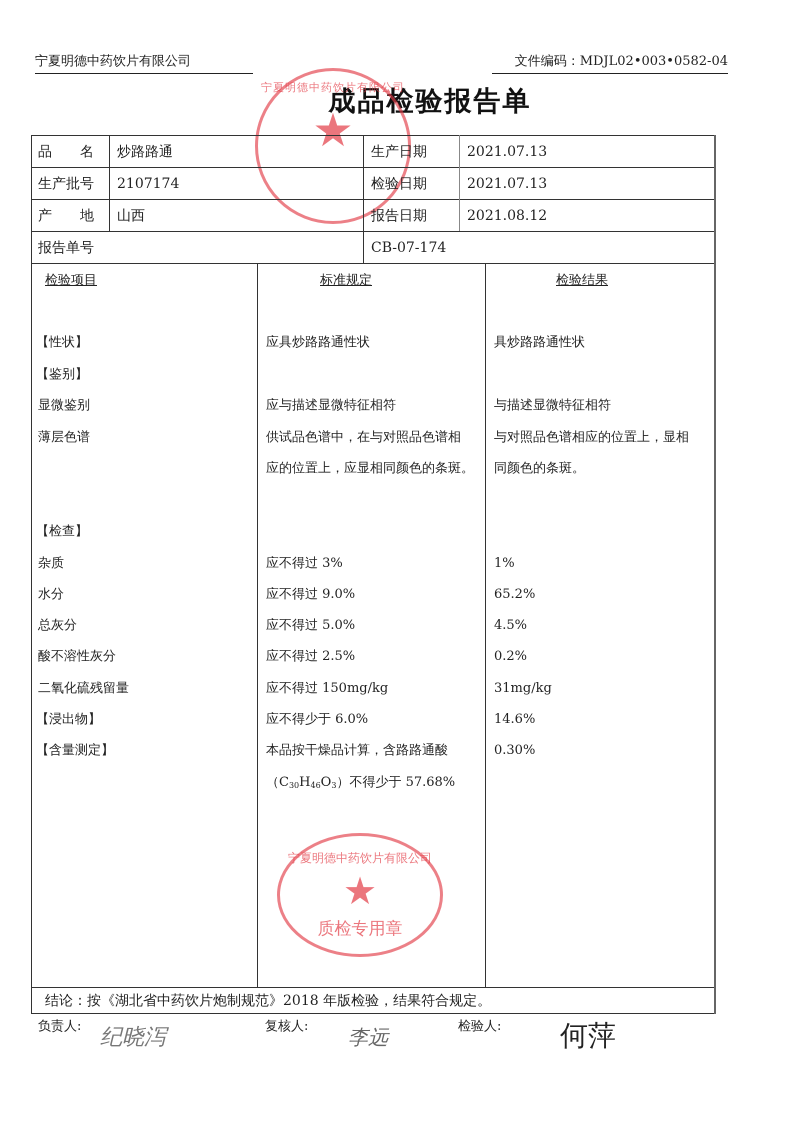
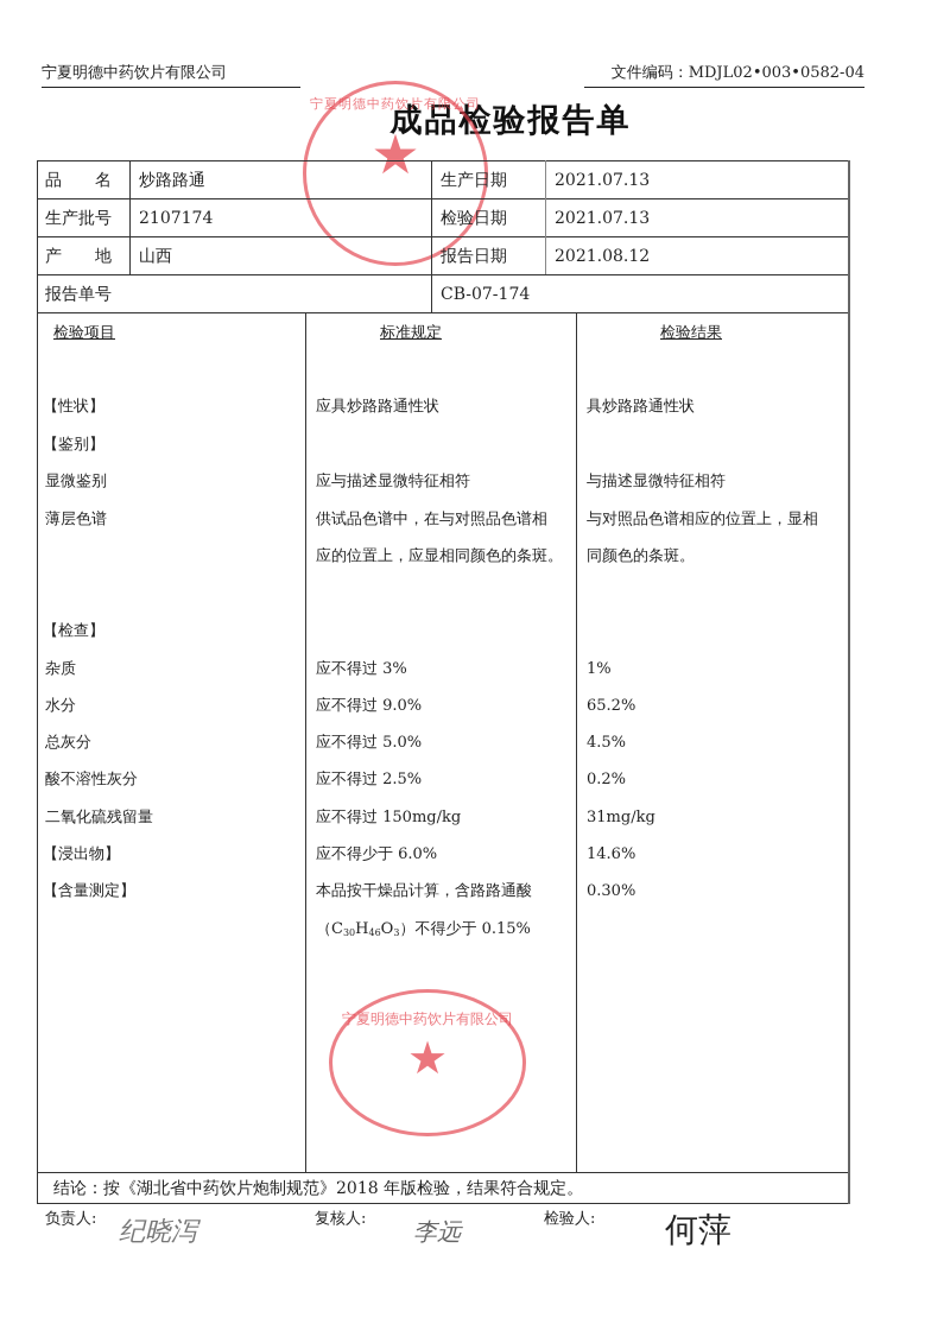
  宁夏明德中药饮片有限公司
  文件编码：MDJL02•003•0582-04
  成品检验报告单
  宁夏明德中药饮片有限公司
  ★
  品 名
  炒路路通
  生产批号
  2107174
  产 地
  山西
  报告单号
  CB-07-174
  生产日期
  2021.07.13
  检验日期
  2021.07.13
  报告日期
  2021.08.12
  检验项目
  标准规定
  检验结果
  【性状】
  应具炒路路通性状
  具炒路路通性状
  【鉴别】
  显微鉴别
  应与描述显微特征相符
  与描述显微特征相符
  薄层色谱
  供试品色谱中，在与对照品色谱相
  与对照品色谱相应的位置上，显相
  应的位置上，应显相同颜色的条斑。
  同颜色的条斑。
  【检查】
  杂质
  应不得过 3%
  1%
  水分
  应不得过 9.0%
  65.2%
  总灰分
  应不得过 5.0%
  4.5%
  酸不溶性灰分
  应不得过 2.5%
  0.2%
  二氧化硫残留量
  应不得过 150mg/kg
  31mg/kg
  【浸出物】
  应不得少于 6.0%
  14.6%
  【含量测定】
  本品按干燥品计算，含路路通酸
  0.30%
- （C30H46O3）不得少于 57.68%
+ （C30H46O3）不得少于 0.15%
  宁夏明德中药饮片有限公司
  ★
- 质检专用章
  结论：按《湖北省中药饮片炮制规范》2018 年版检验，结果符合规定。
  负责人:
  纪晓泻
  复核人:
  李远
  检验人:
  何萍
